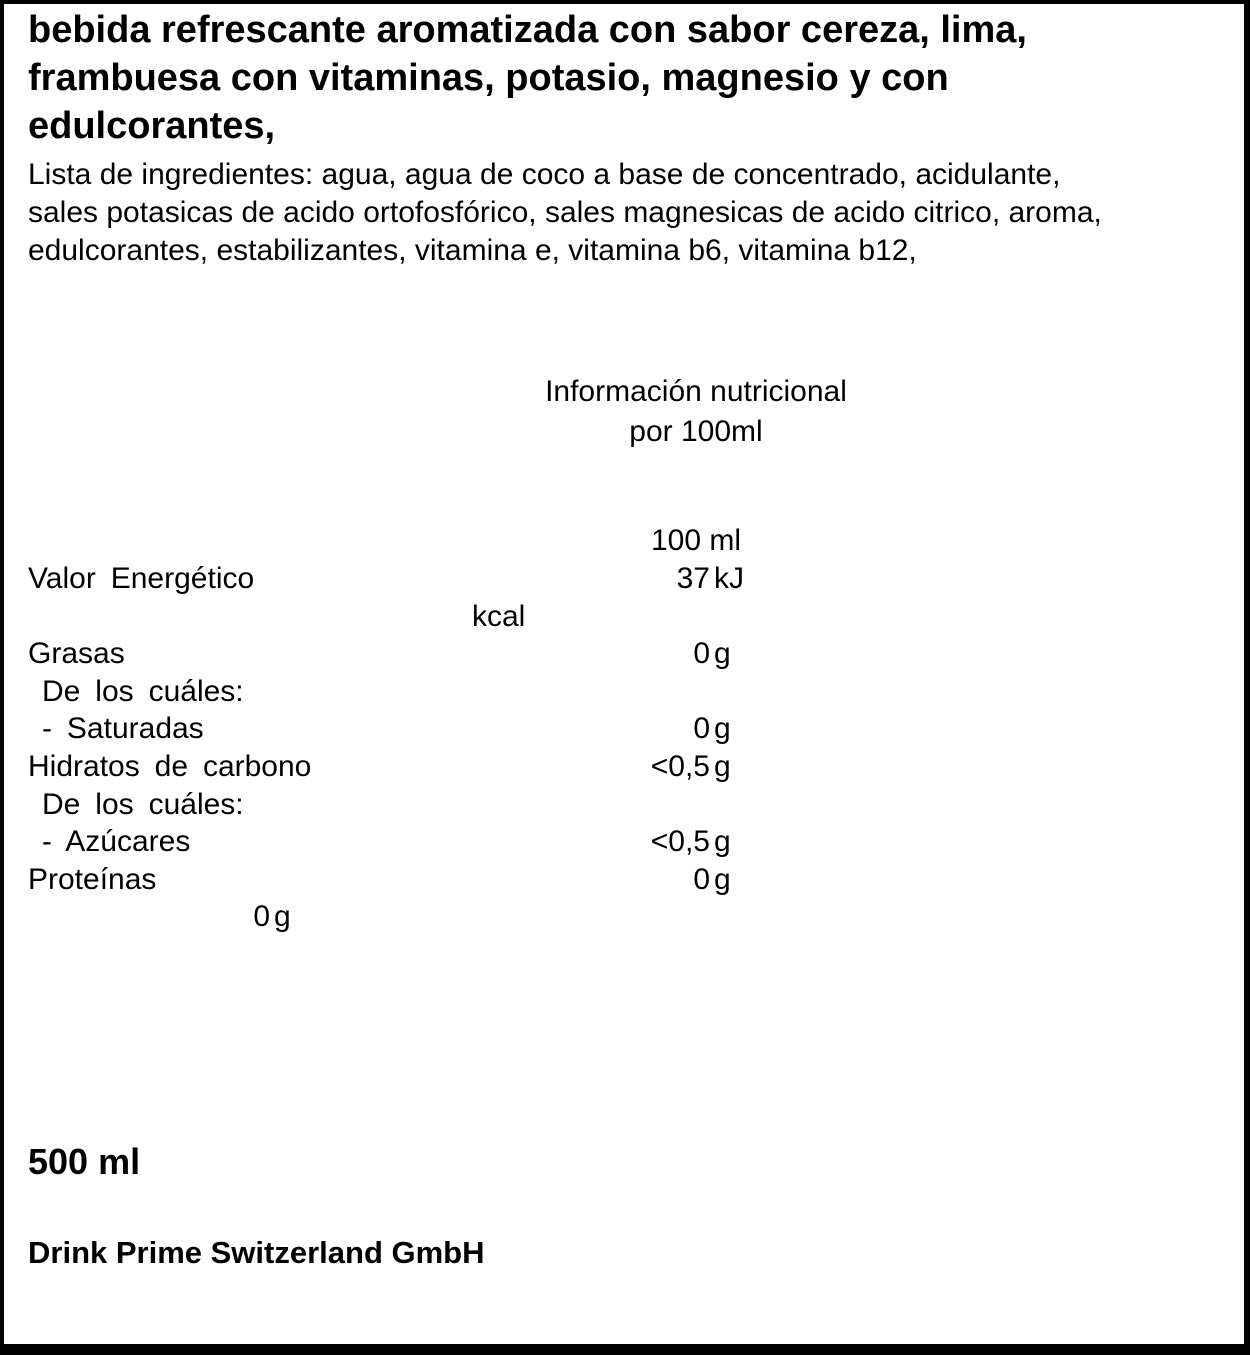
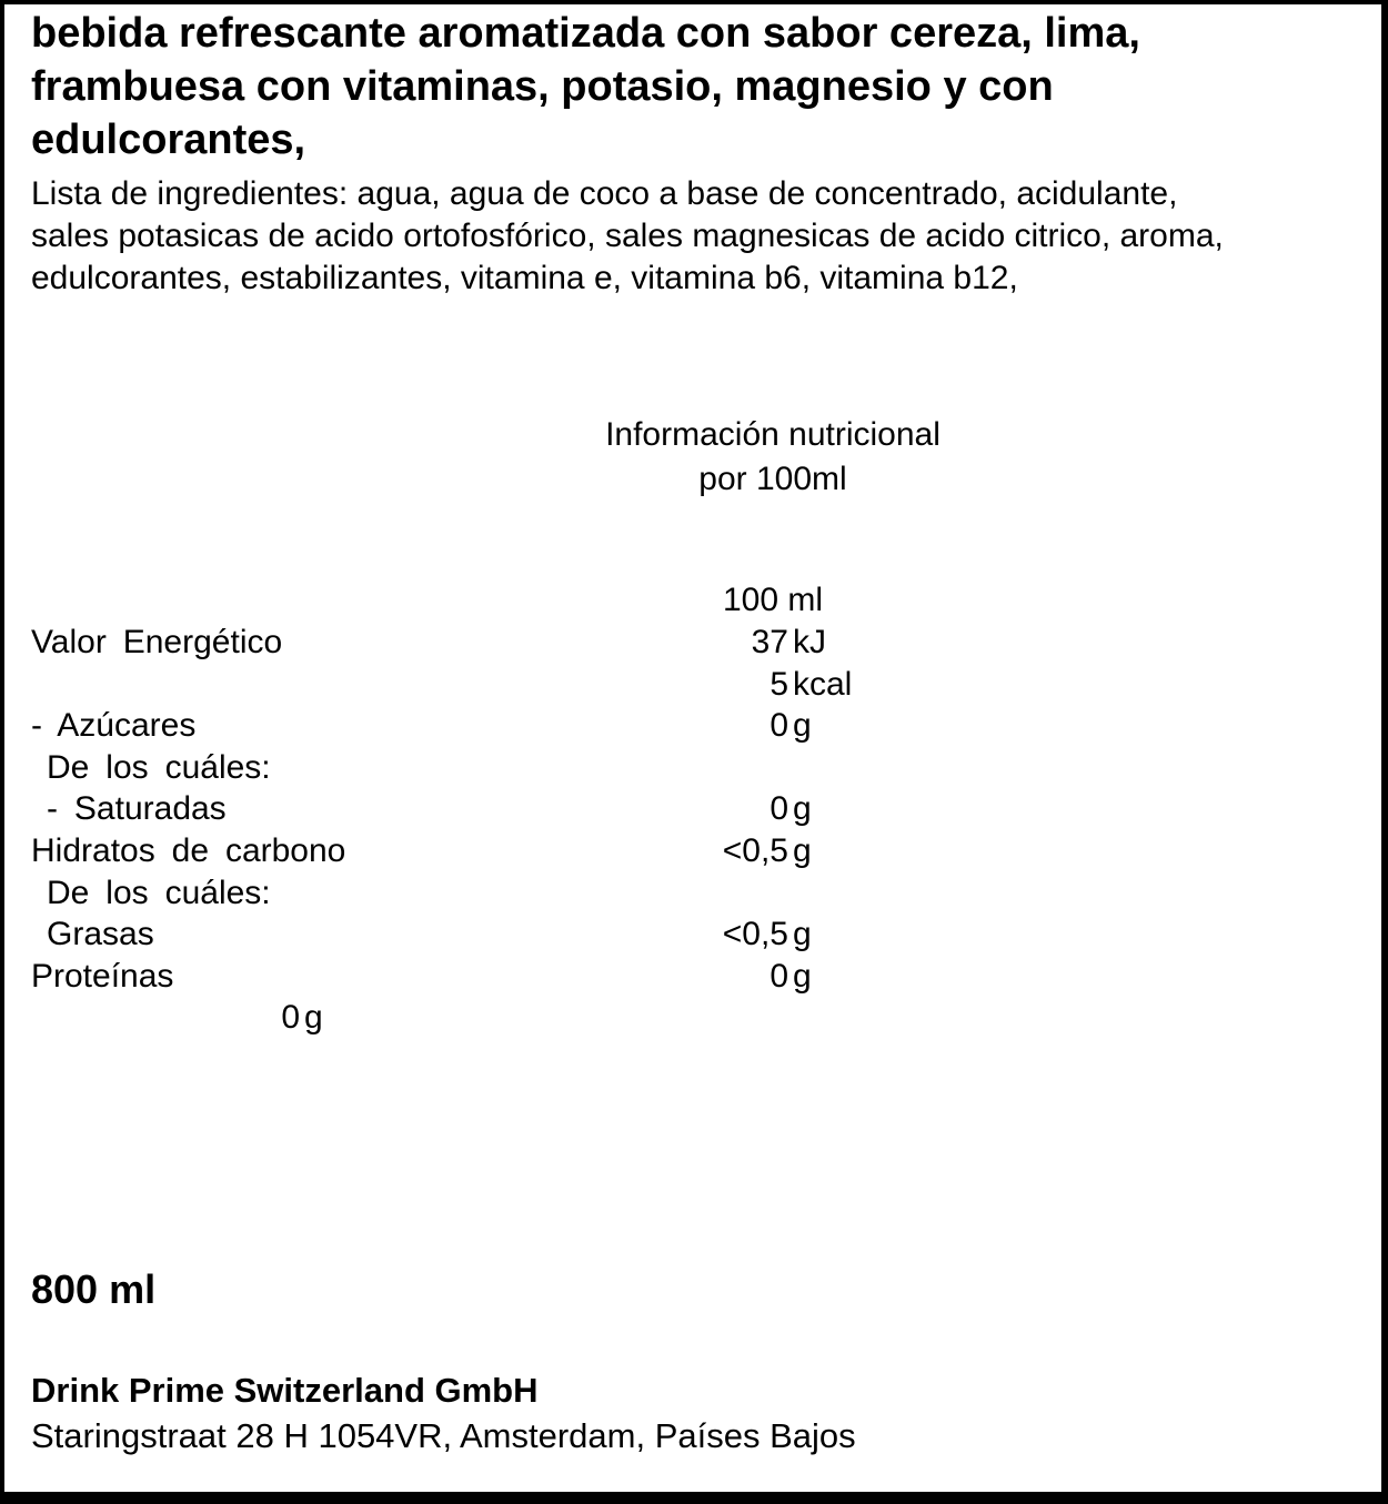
  bebida refrescante aromatizada con sabor cereza, lima,
  frambuesa con vitaminas, potasio, magnesio y con
  edulcorantes,
  Lista de ingredientes: agua, agua de coco a base de concentrado, acidulante,
  sales potasicas de acido ortofosfórico, sales magnesicas de acido citrico, aroma,
  edulcorantes, estabilizantes, vitamina e, vitamina b6, vitamina b12,
  Información nutricional
  por 100ml
  100 ml
  Valor Energético
  37
  kJ
+ 5
  kcal
- Grasas
+ - Azúcares
  0
  g
  De los cuáles:
  - Saturadas
  0
  g
  Hidratos de carbono
  <0,5
  g
  De los cuáles:
- - Azúcares
+ Grasas
  <0,5
  g
  Proteínas
  0
  g
  0
  g
- 500 ml
+ 800 ml
  Drink Prime Switzerland GmbH
+ Staringstraat 28 H 1054VR, Amsterdam, Países Bajos
